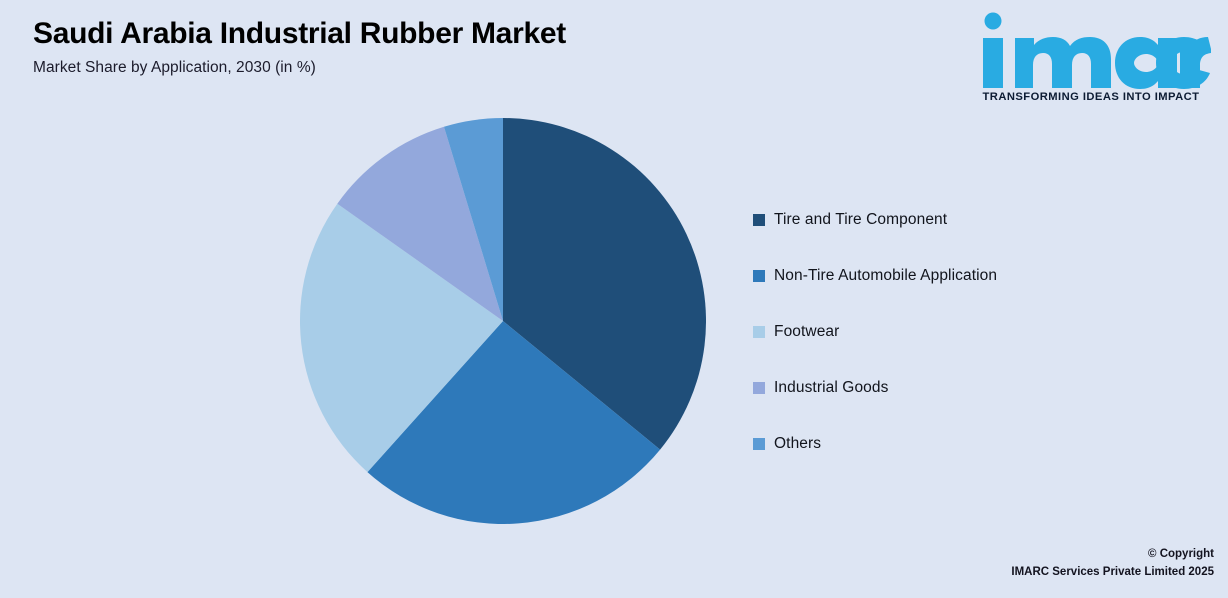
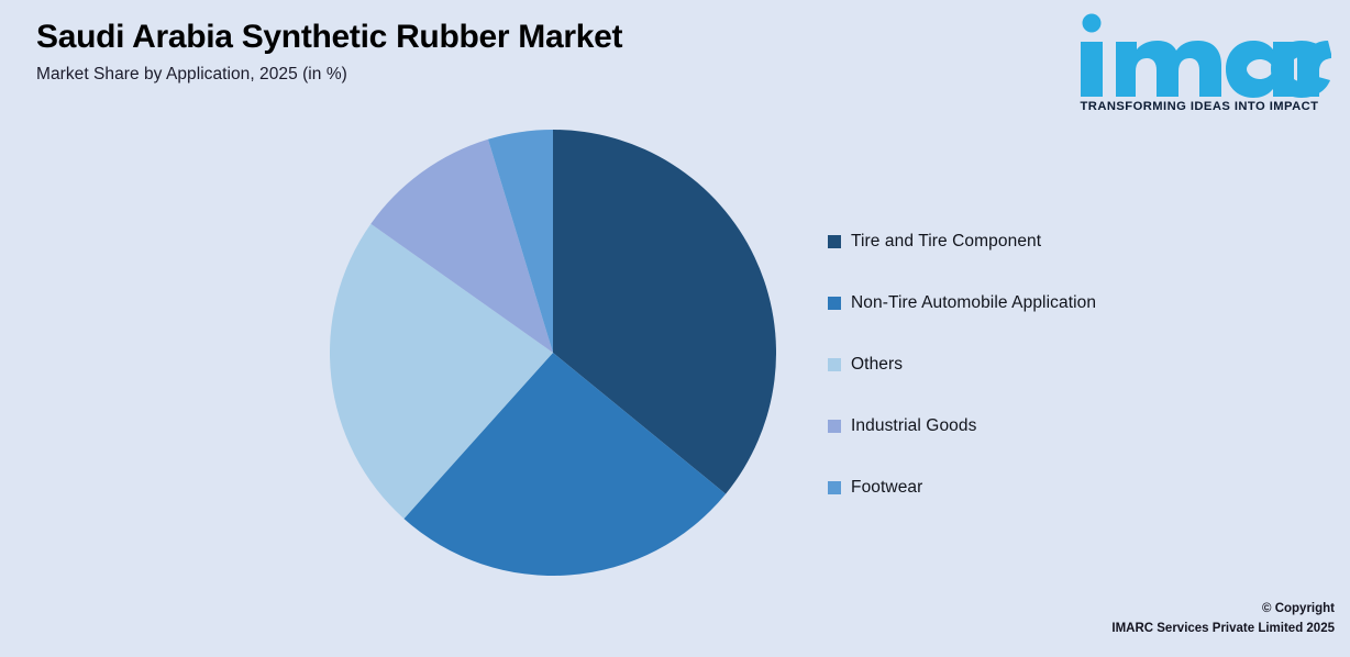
- Saudi Arabia Industrial Rubber Market
+ Saudi Arabia Synthetic Rubber Market
- Market Share by Application, 2030 (in %)
+ Market Share by Application, 2025 (in %)
  TRANSFORMING IDEAS INTO IMPACT
  Tire and Tire Component
  Non-Tire Automobile Application
- Footwear
+ Others
  Industrial Goods
- Others
+ Footwear
  © Copyright
  IMARC Services Private Limited 2025
